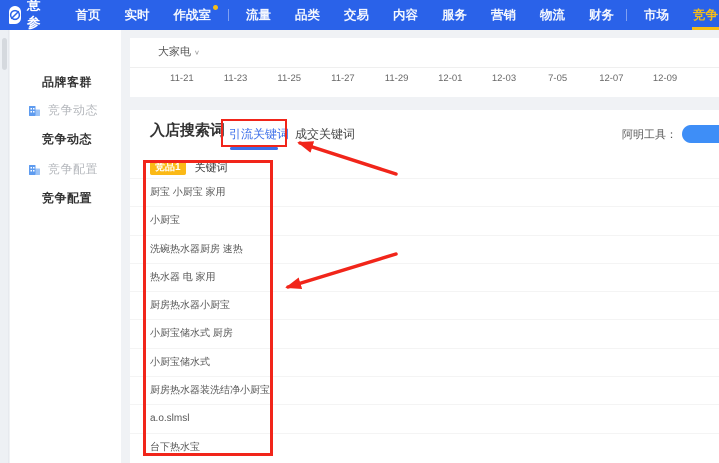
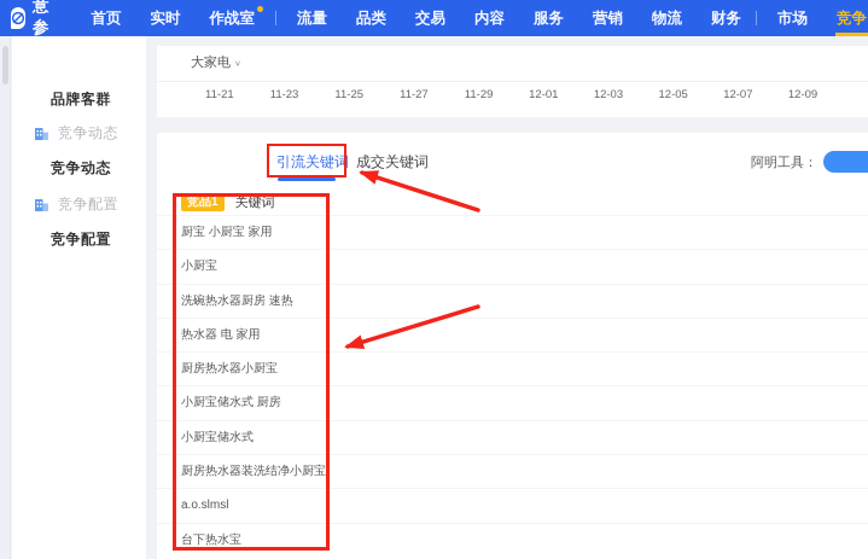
  首页
  实时
  作战室
  流量
  品类
  交易
  内容
  服务
  营销
  物流
  财务
  市场
  竞争
  品牌客群
  竞争动态
  竞争动态
  竞争配置
  竞争配置
  大家电
  11-21
  11-23
  11-25
  11-27
  11-29
  12-01
  12-03
- 7-05
+ 12-05
  12-07
  12-09
- 入店搜索词
  引流关键词
  成交关键词
  阿明工具：
  竞品1
  关键词
  厨宝 小厨宝 家用
  小厨宝
  洗碗热水器厨房 速热
  热水器 电 家用
  厨房热水器小厨宝
  小厨宝储水式 厨房
  小厨宝储水式
  厨房热水器装洗结净小厨宝
  a.o.slmsl
  台下热水宝
